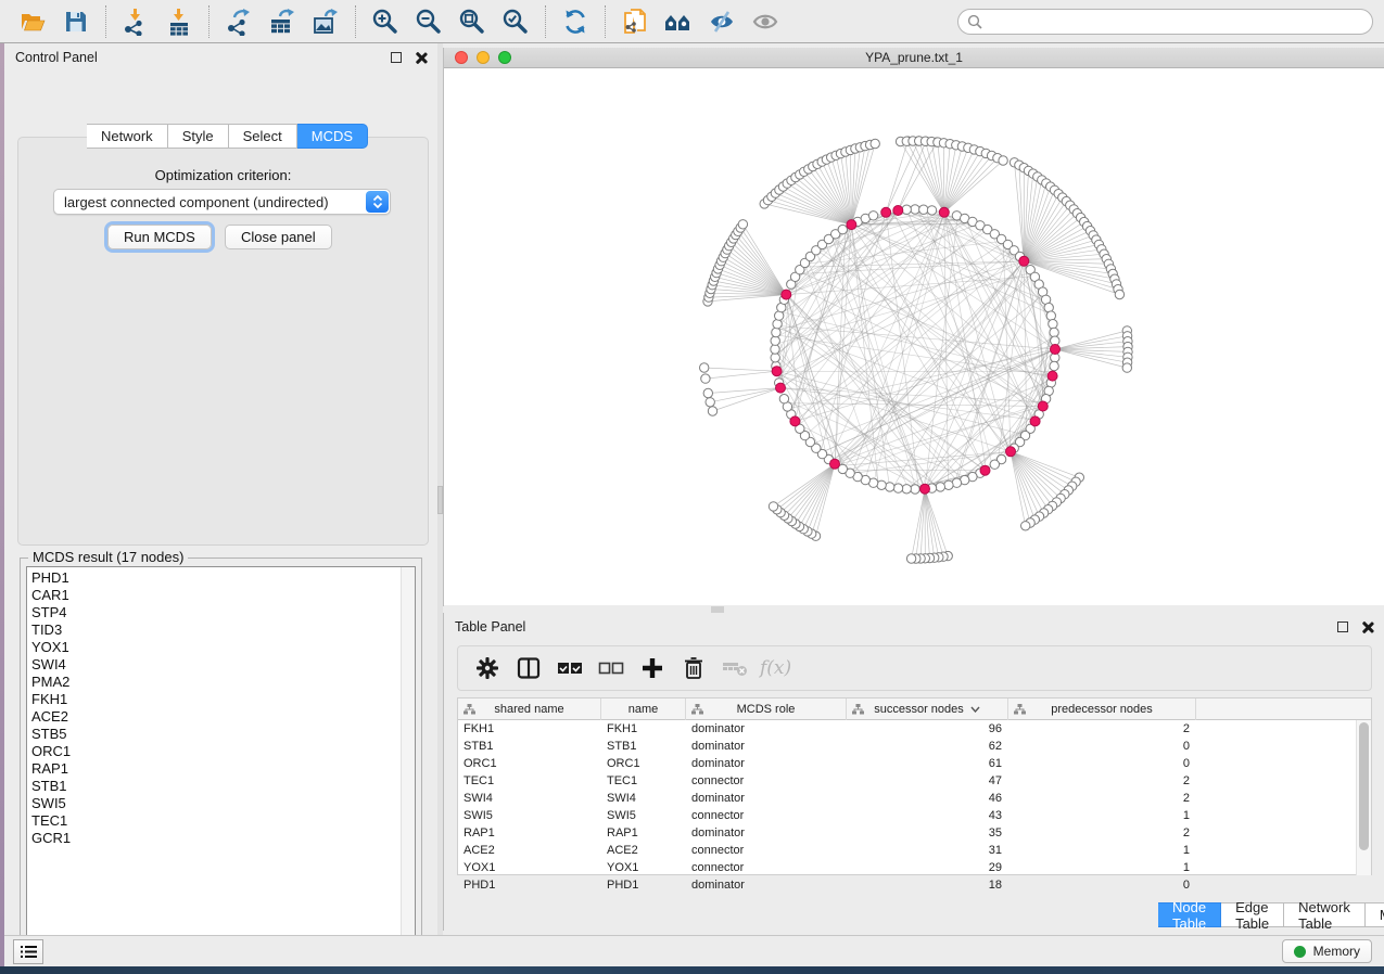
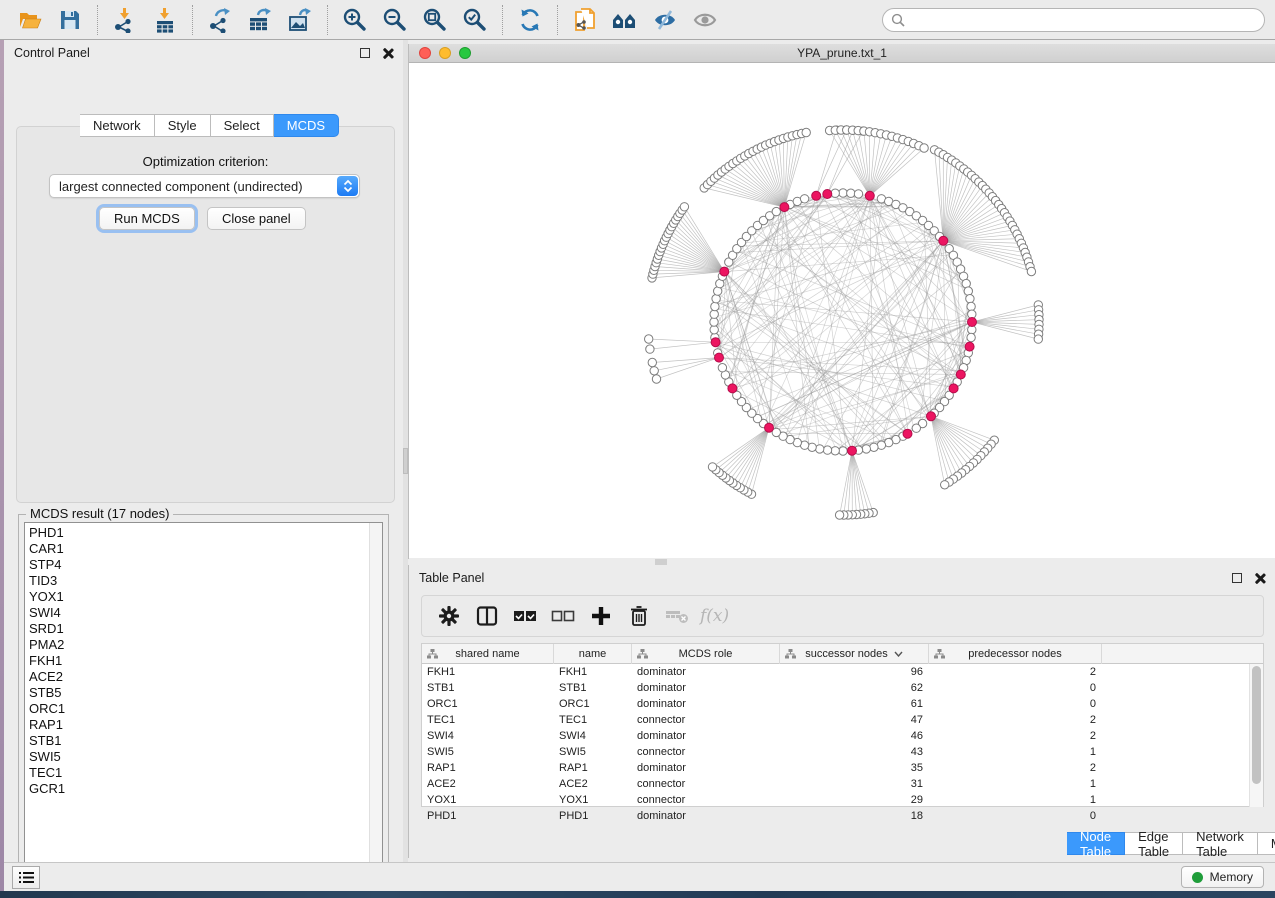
  Control Panel
  Network
  Style
  Select
  MCDS
  Optimization criterion:
  largest connected component (undirected)
  Run MCDS
  Close panel
  MCDS result (17 nodes)
  PHD1
  CAR1
  STP4
  TID3
  YOX1
  SWI4
+ SRD1
  PMA2
  FKH1
  ACE2
  STB5
  ORC1
  RAP1
  STB1
  SWI5
  TEC1
  GCR1
  YPA_prune.txt_1
  Table Panel
  f(x)
  shared name
  name
  MCDS role
  successor nodes
  predecessor nodes
  FKH1
  FKH1
  dominator
  96
  2
  STB1
  STB1
  dominator
  62
  0
  ORC1
  ORC1
  dominator
  61
  0
  TEC1
  TEC1
  connector
  47
  2
  SWI4
  SWI4
  dominator
  46
  2
  SWI5
  SWI5
  connector
  43
  1
  RAP1
  RAP1
  dominator
  35
  2
  ACE2
  ACE2
  connector
  31
  1
  YOX1
  YOX1
  connector
  29
  1
  PHD1
  PHD1
  dominator
  18
  0
  Node Table
  Edge Table
  Network Table
  Memory
